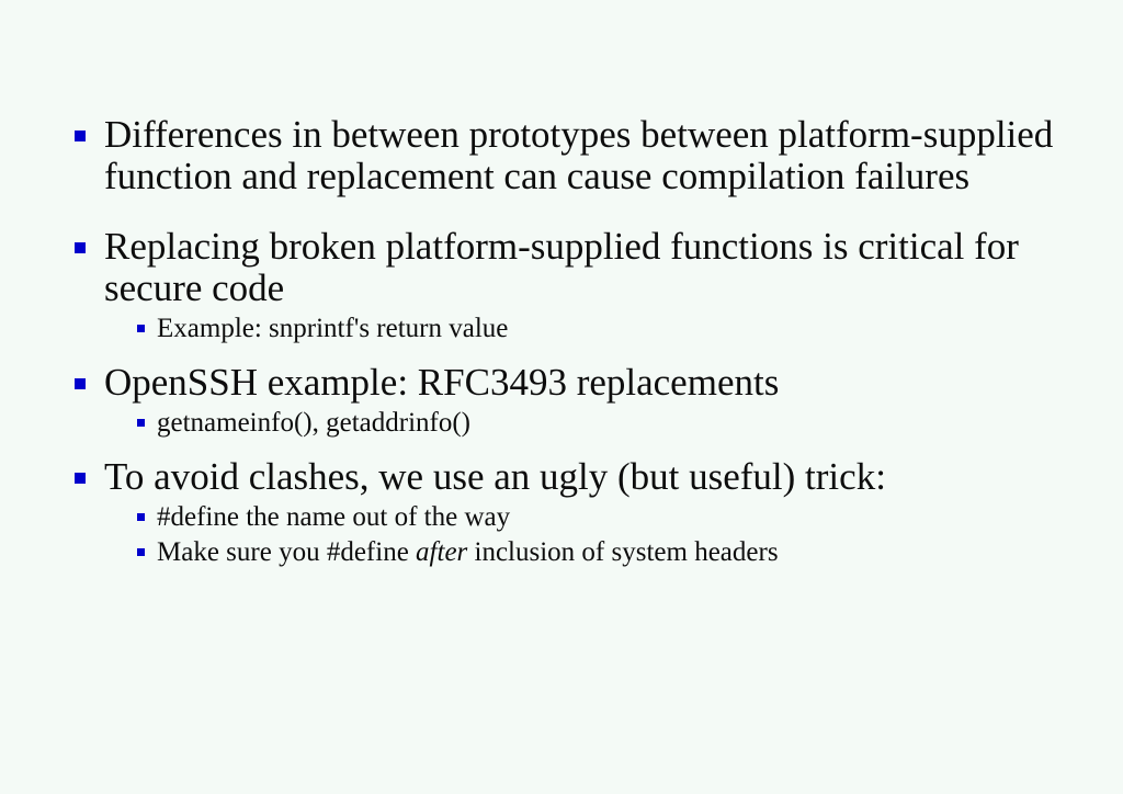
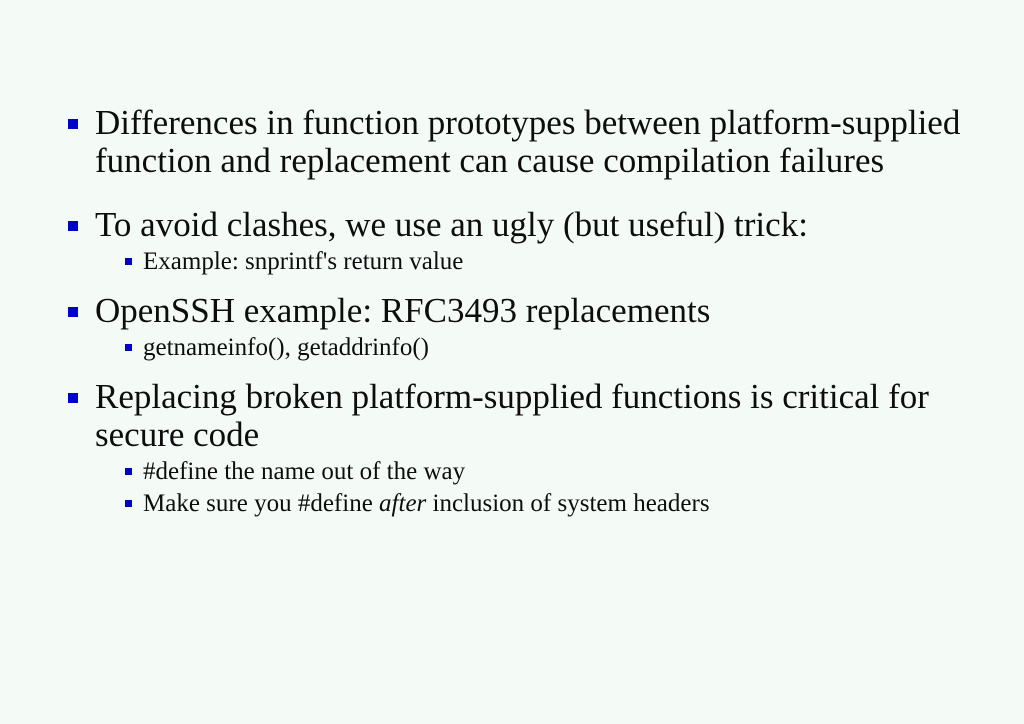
- Differences in between prototypes between platform-supplied function and replacement can cause compilation failures
+ Differences in function prototypes between platform-supplied function and replacement can cause compilation failures
- Replacing broken platform-supplied functions is critical for secure code
+ To avoid clashes, we use an ugly (but useful) trick:
  Example: snprintf's return value
  OpenSSH example: RFC3493 replacements
  getnameinfo(), getaddrinfo()
- To avoid clashes, we use an ugly (but useful) trick:
+ Replacing broken platform-supplied functions is critical for secure code
  #define the name out of the way
  Make sure you #define after inclusion of system headers
